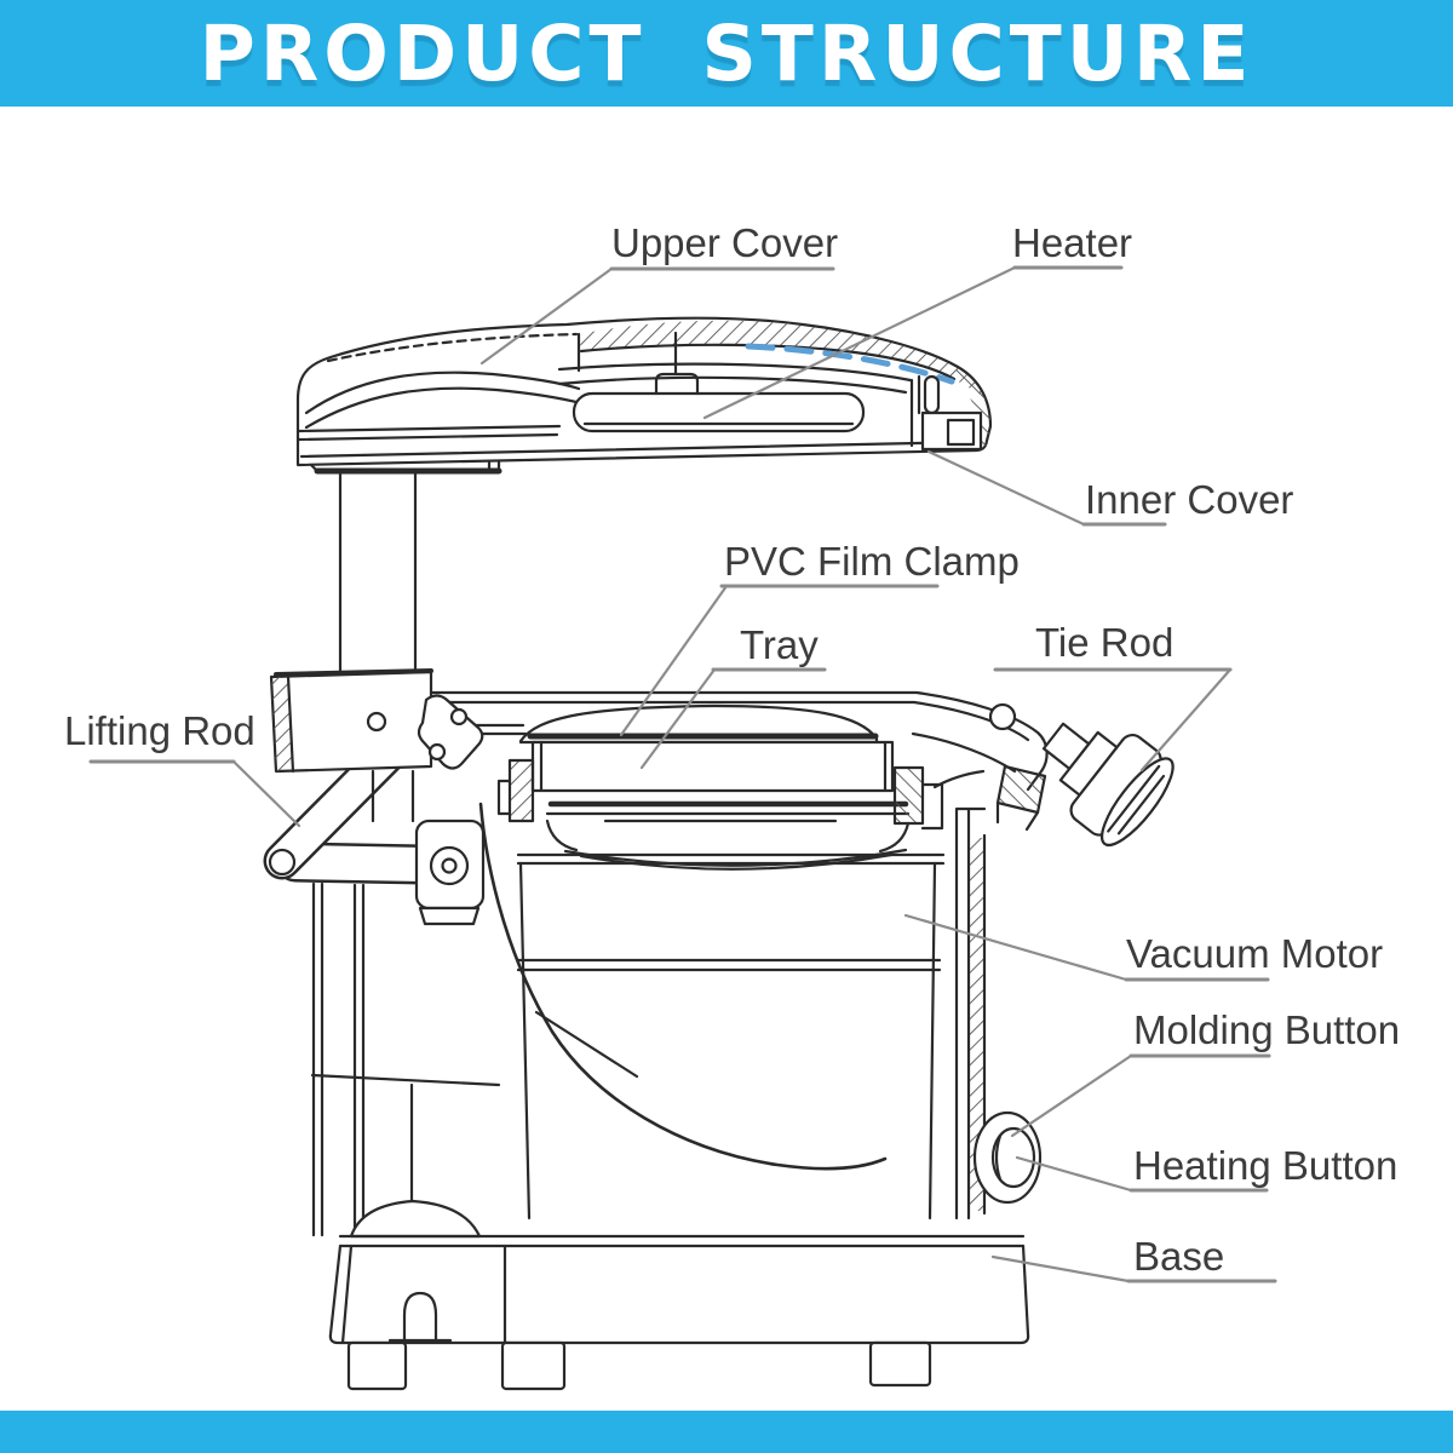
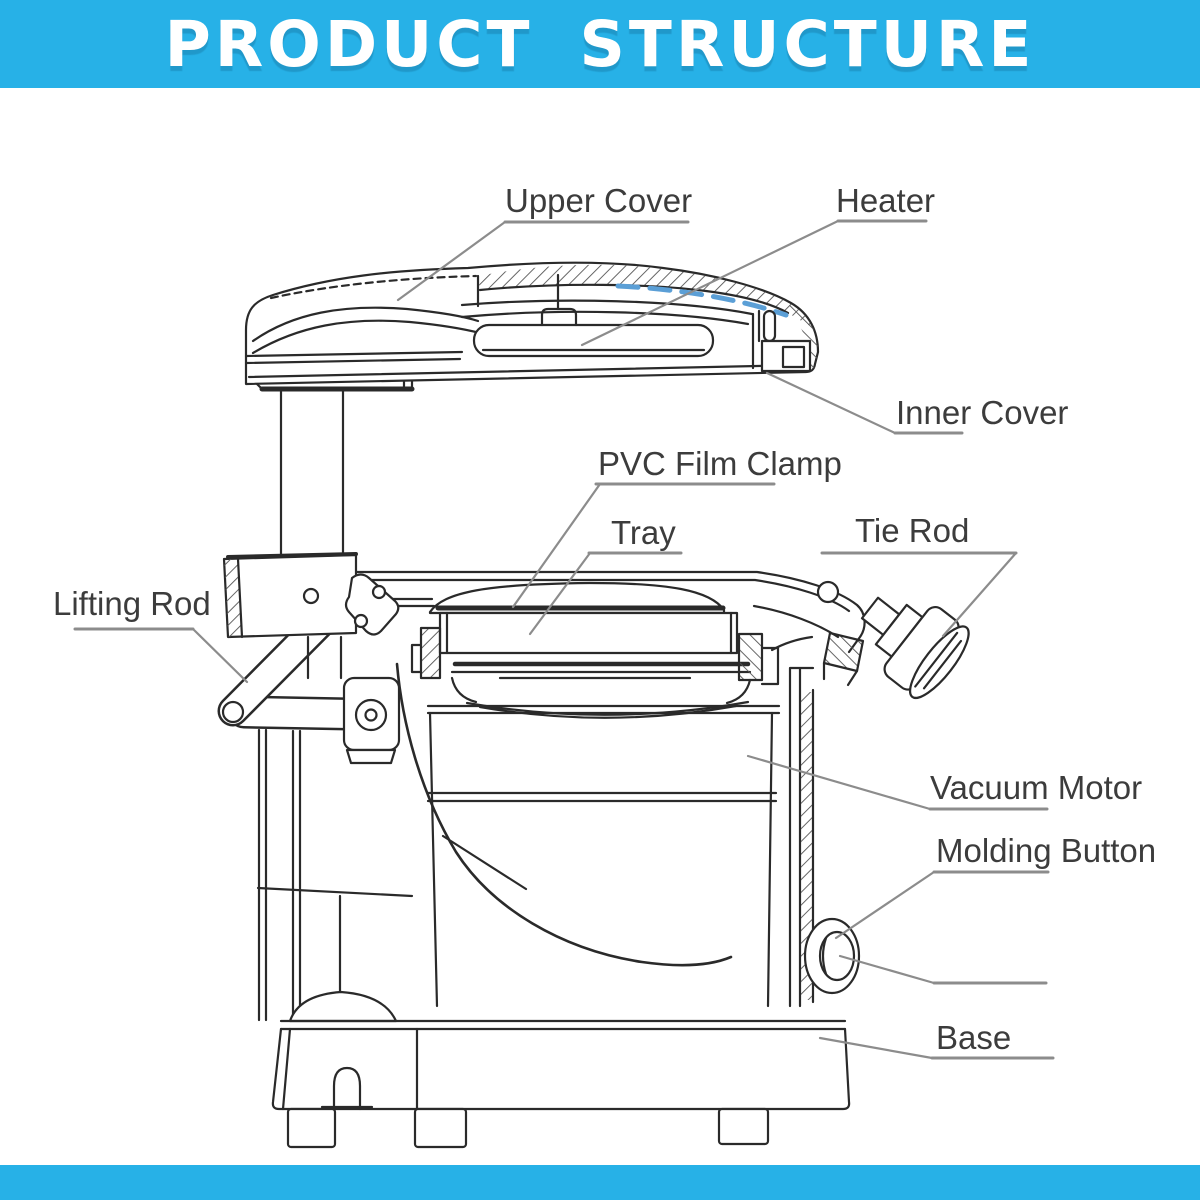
  PRODUCT
  STRUCTURE
  Upper Cover
  Heater
  Inner Cover
  PVC Film Clamp
  Tray
  Tie Rod
  Lifting Rod
  Vacuum Motor
  Molding Button
- Heating Button
  Base
